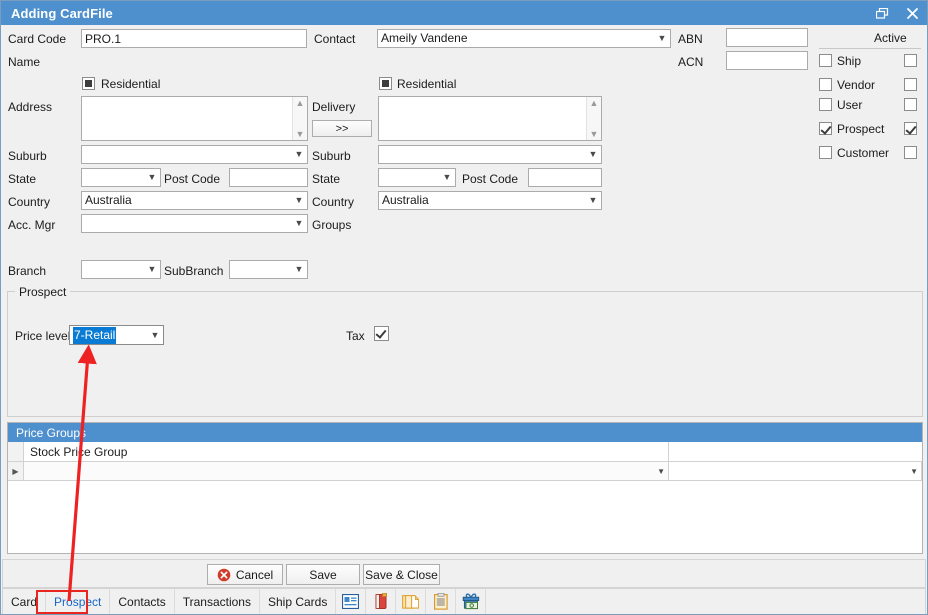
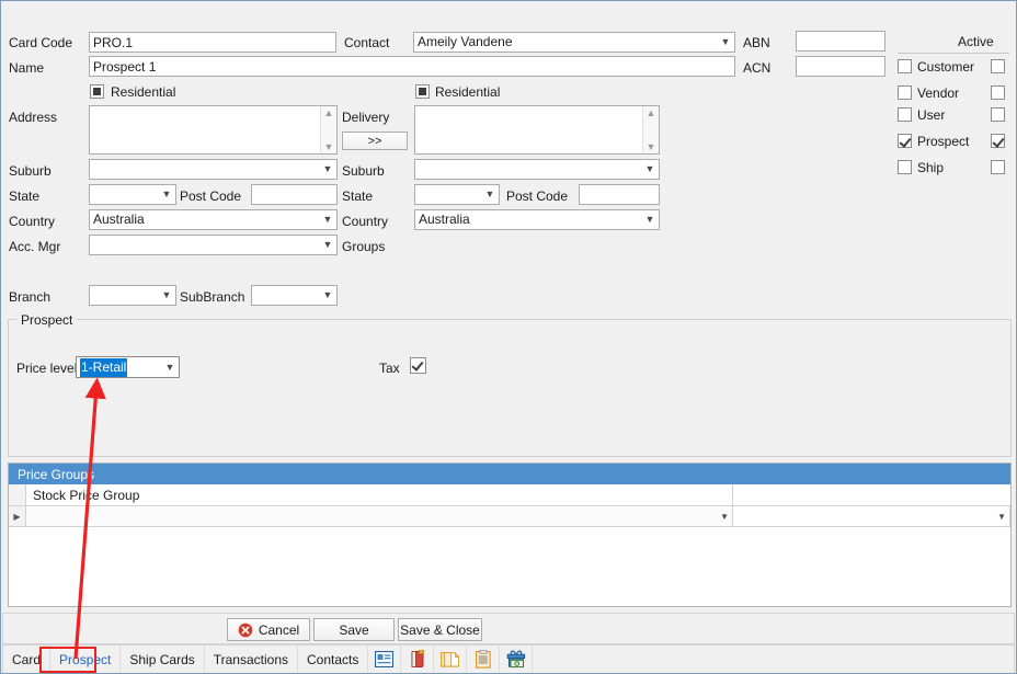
- Adding CardFile
  Card Code
  PRO.1
  Name
+ Prospect 1
  Contact
  Ameily Vandene
  ▼
  ABN
  ACN
  Active
- Ship
+ Customer
  Vendor
  User
  Prospect
- Customer
+ Ship
  Residential
  Address
  ▲
  ▼
  Suburb
  ▼
  State
  ▼
  Post Code
  Country
  Australia
  ▼
  Acc. Mgr
  ▼
  Residential
  Delivery
  >>
  ▲
  ▼
  Suburb
  ▼
  State
  ▼
  Post Code
  Country
  Australia
  ▼
  Groups
  Branch
  ▼
  SubBranch
  ▼
  Prospect
  Price leve
- 7-Retail
+ 1-Retail
  ▼
  Tax
  Price Group
  Stock Prie Group
  ▶
  ▼
  ▼
  Cancel
  Save
  Save & Close
  Card
  Prospect
- Contacts
+ Ship Cards
  Transactions
- Ship Cards
+ Contacts
